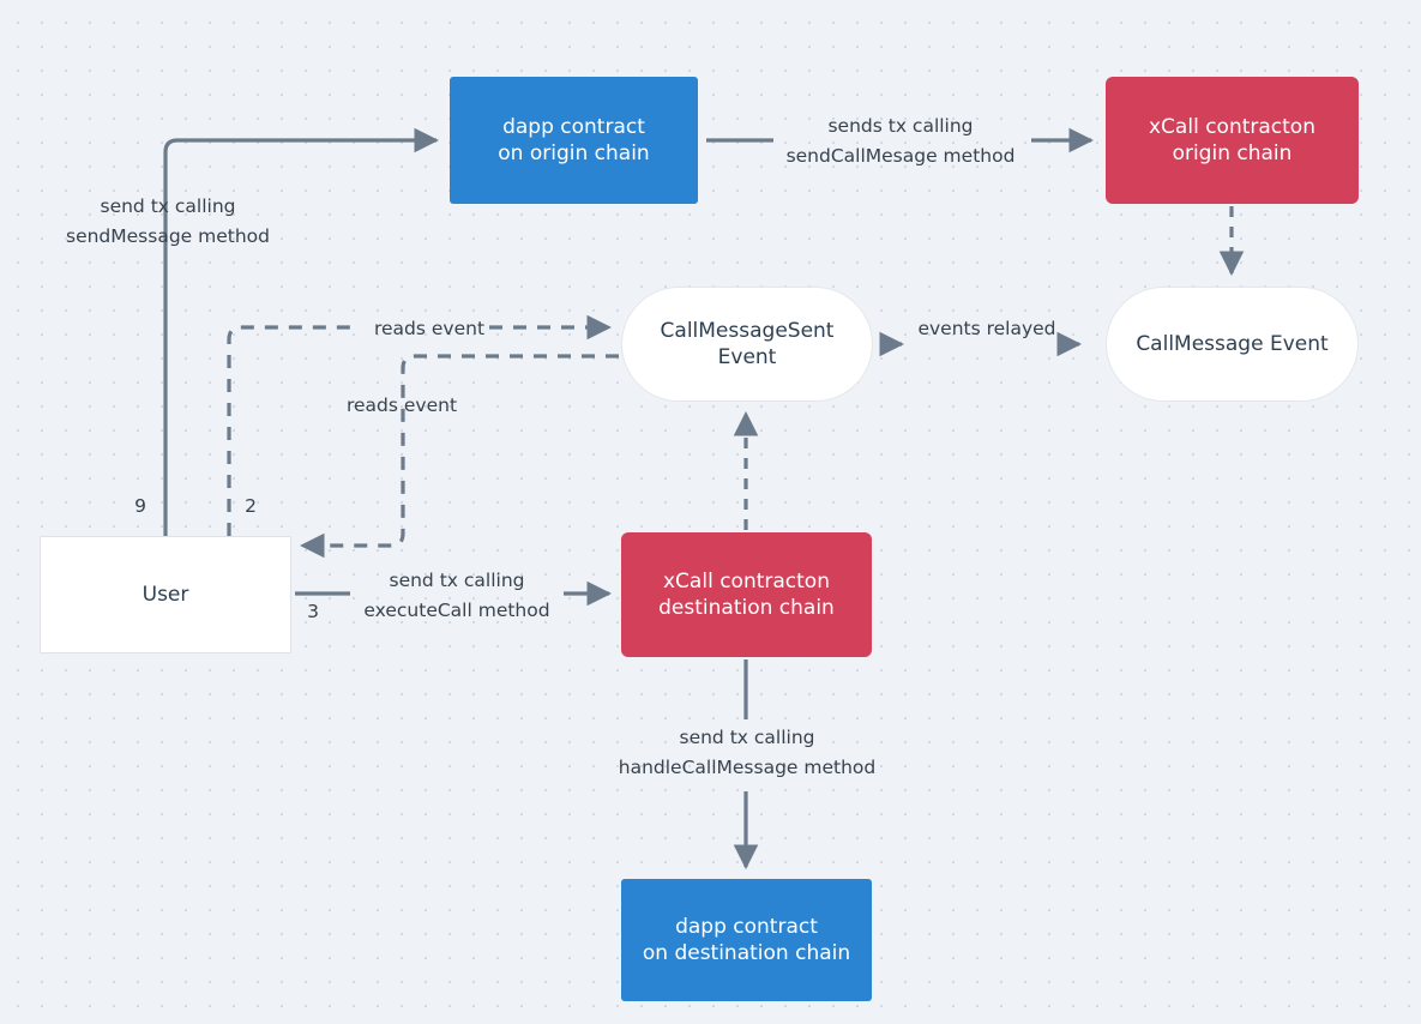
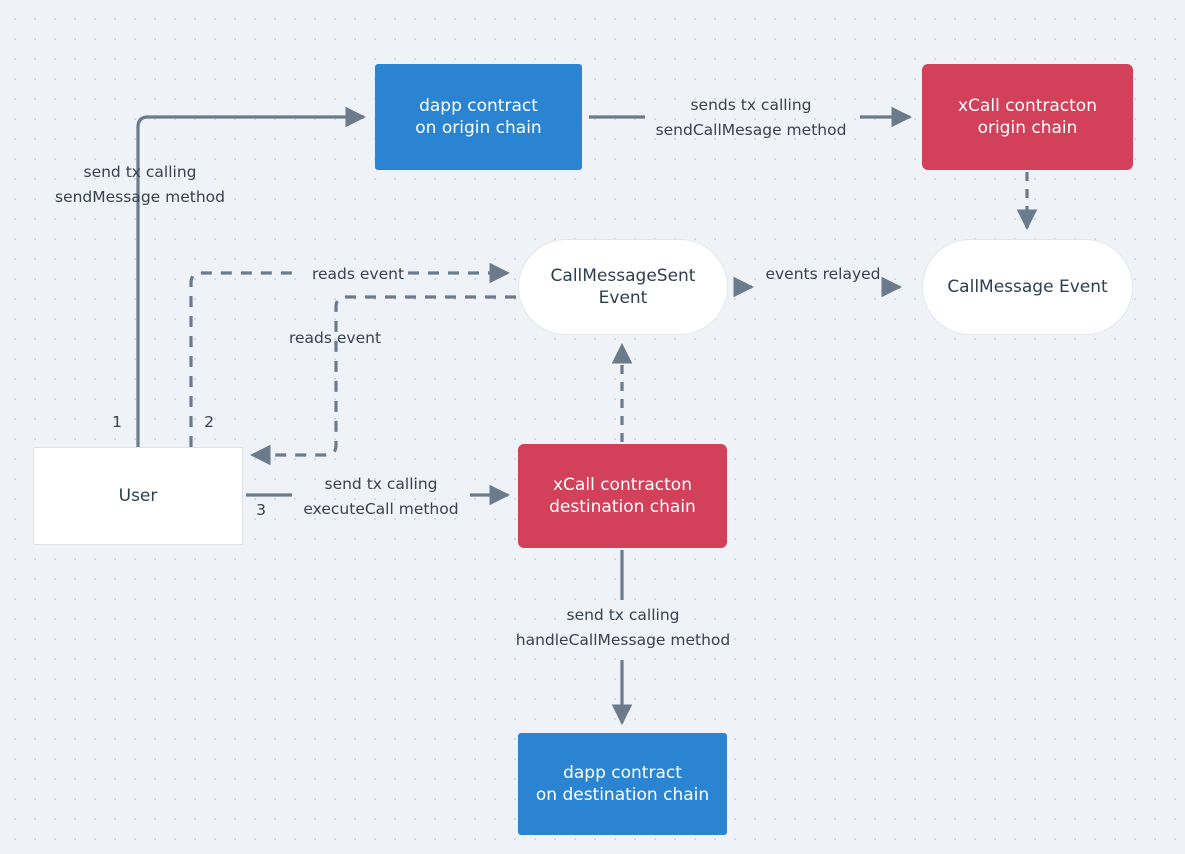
  dapp contract
  on origin chain
  xCall contracton
  origin chain
  CallMessageSent
  Event
  CallMessage Event
  User
  xCall contracton
  destination chain
  dapp contract
  on destination chain
  send tx calling
  sendMessage method
- 9
+ 1
  sends tx calling
  sendCallMesage method
  reads event
  reads event
  2
  events relayed
  send tx calling
  executeCall method
  3
  send tx calling
  handleCallMessage method
